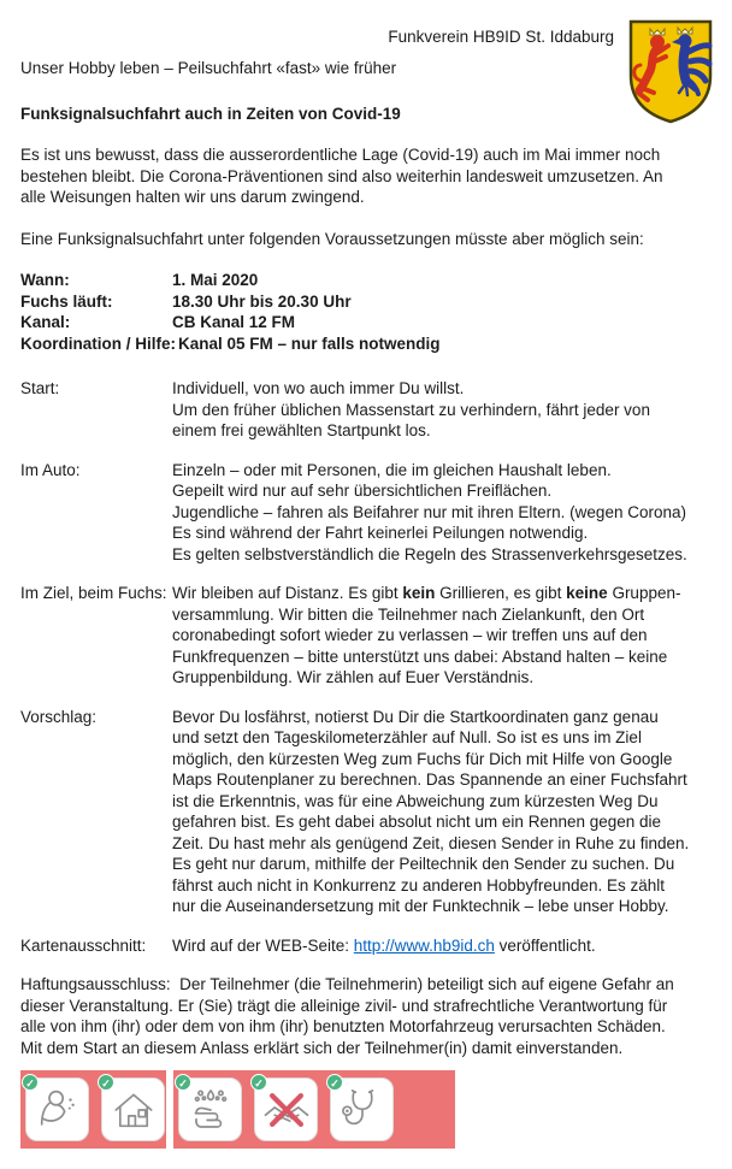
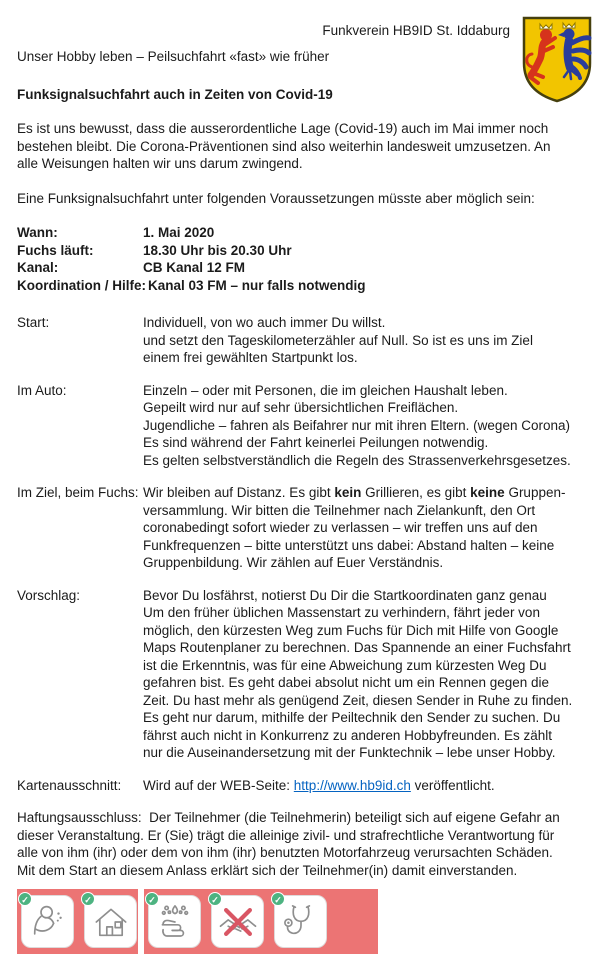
  Funkverein HB9ID St. Iddaburg
  Unser Hobby leben – Peilsuchfahrt «fast» wie früher
  Funksignalsuchfahrt auch in Zeiten von Covid-19
  Es ist uns bewusst, dass die ausserordentliche Lage (Covid-19) auch im Mai immer noch
  bestehen bleibt. Die Corona-Präventionen sind also weiterhin landesweit umzusetzen. An
  alle Weisungen halten wir uns darum zwingend.
  Eine Funksignalsuchfahrt unter folgenden Voraussetzungen müsste aber möglich sein:
  Wann:
  1. Mai 2020
  Fuchs läuft:
  18.30 Uhr bis 20.30 Uhr
  Kanal:
  CB Kanal 12 FM
  Koordination / Hilfe:
- Kanal 05 FM – nur falls notwendig
+ Kanal 03 FM – nur falls notwendig
  Start:
  Individuell, von wo auch immer Du willst.
- Um den früher üblichen Massenstart zu verhindern, fährt jeder von
+ und setzt den Tageskilometerzähler auf Null. So ist es uns im Ziel
  einem frei gewählten Startpunkt los.
  Im Auto:
  Einzeln – oder mit Personen, die im gleichen Haushalt leben.
  Gepeilt wird nur auf sehr übersichtlichen Freiflächen.
  Jugendliche – fahren als Beifahrer nur mit ihren Eltern. (wegen Corona)
  Es sind während der Fahrt keinerlei Peilungen notwendig.
  Es gelten selbstverständlich die Regeln des Strassenverkehrsgesetzes.
  Im Ziel, beim Fuchs:
  Wir bleiben auf Distanz. Es gibt kein Grillieren, es gibt keine Gruppen-
  versammlung. Wir bitten die Teilnehmer nach Zielankunft, den Ort
  coronabedingt sofort wieder zu verlassen – wir treffen uns auf den
  Funkfrequenzen – bitte unterstützt uns dabei: Abstand halten – keine
  Gruppenbildung. Wir zählen auf Euer Verständnis.
  Vorschlag:
  Bevor Du losfährst, notierst Du Dir die Startkoordinaten ganz genau
- und setzt den Tageskilometerzähler auf Null. So ist es uns im Ziel
+ Um den früher üblichen Massenstart zu verhindern, fährt jeder von
  möglich, den kürzesten Weg zum Fuchs für Dich mit Hilfe von Google
  Maps Routenplaner zu berechnen. Das Spannende an einer Fuchsfahrt
  ist die Erkenntnis, was für eine Abweichung zum kürzesten Weg Du
  gefahren bist. Es geht dabei absolut nicht um ein Rennen gegen die
  Zeit. Du hast mehr als genügend Zeit, diesen Sender in Ruhe zu finden.
  Es geht nur darum, mithilfe der Peiltechnik den Sender zu suchen. Du
  fährst auch nicht in Konkurrenz zu anderen Hobbyfreunden. Es zählt
  nur die Auseinandersetzung mit der Funktechnik – lebe unser Hobby.
  Kartenausschnitt:
  Wird auf der WEB-Seite: http://www.hb9id.ch veröffentlicht.
  Haftungsausschluss: Der Teilnehmer (die Teilnehmerin) beteiligt sich auf eigene Gefahr an
  dieser Veranstaltung. Er (Sie) trägt die alleinige zivil- und strafrechtliche Verantwortung für
  alle von ihm (ihr) oder dem von ihm (ihr) benutzten Motorfahrzeug verursachten Schäden.
  Mit dem Start an diesem Anlass erklärt sich der Teilnehmer(in) damit einverstanden.
  ✓
  ✓
  ✓
  ✓
  ✓
